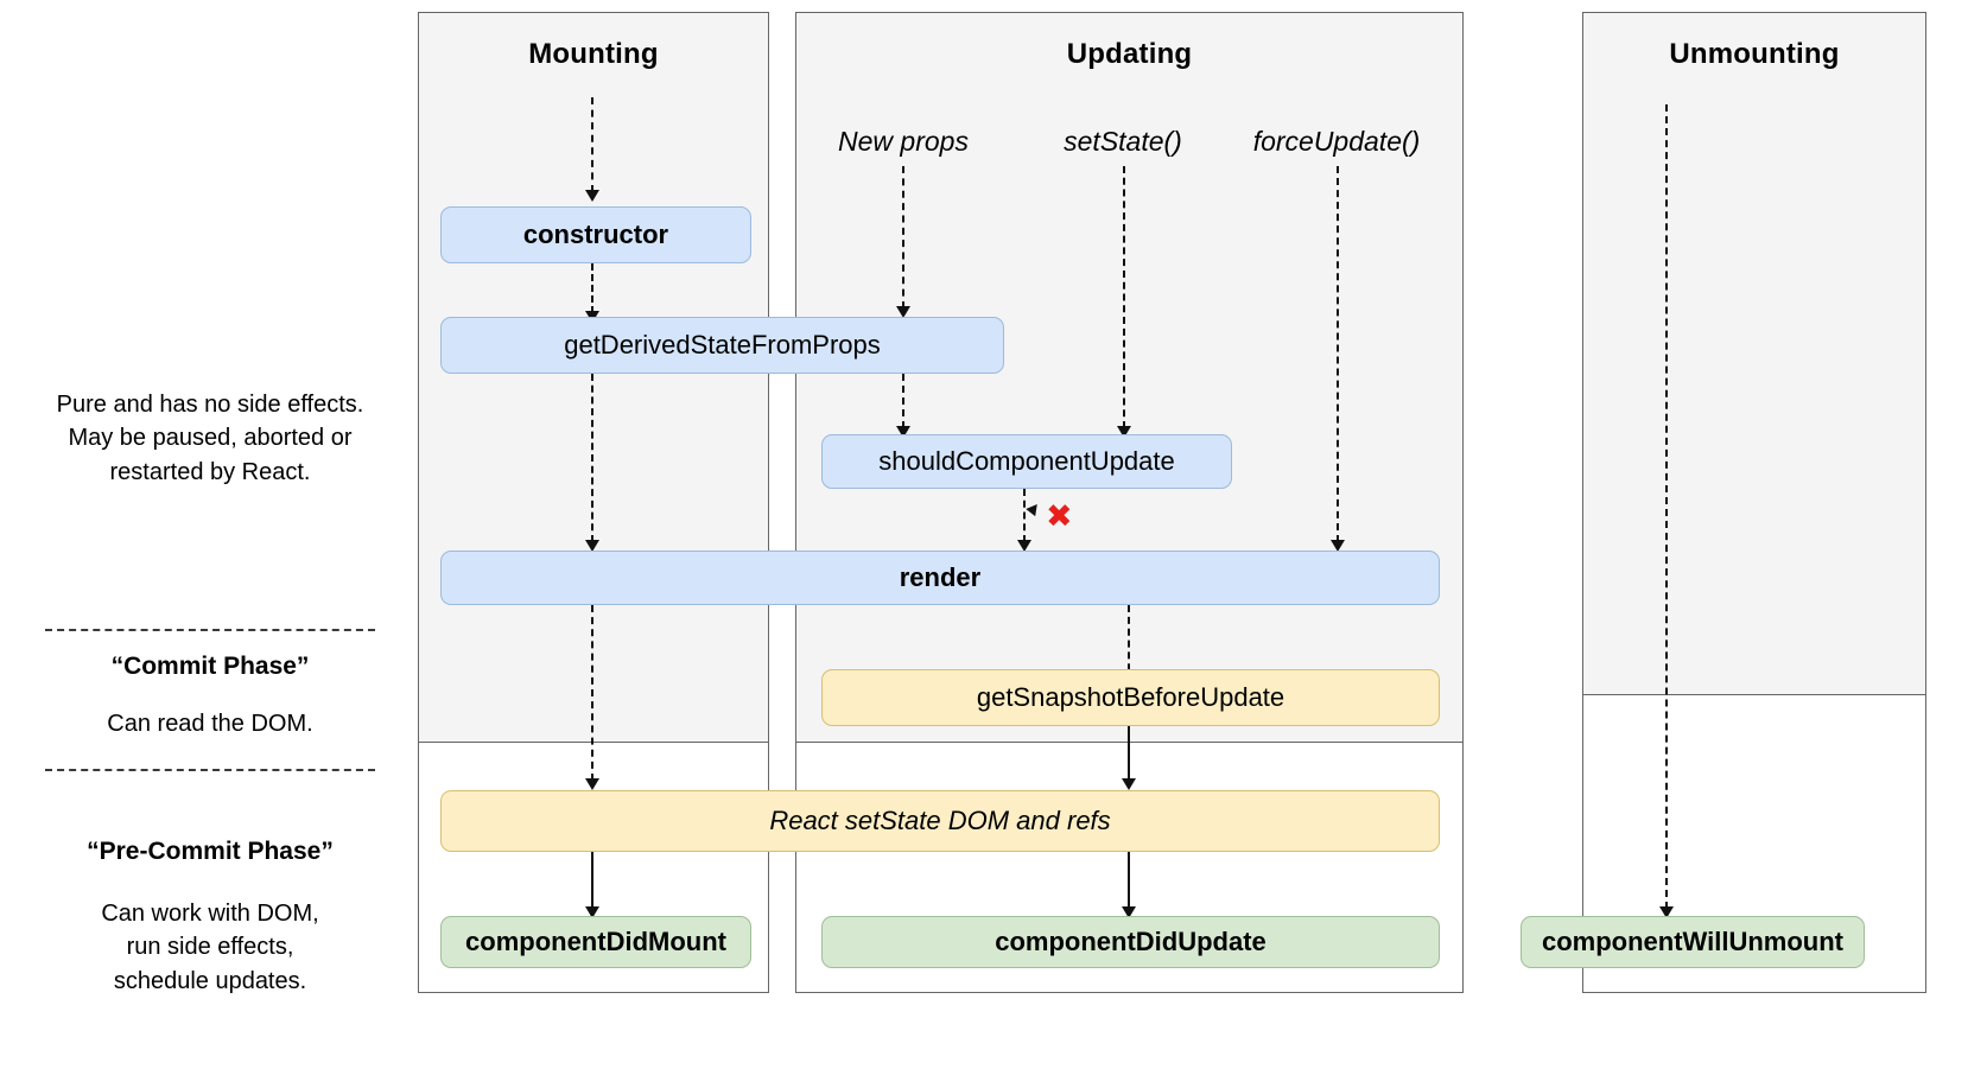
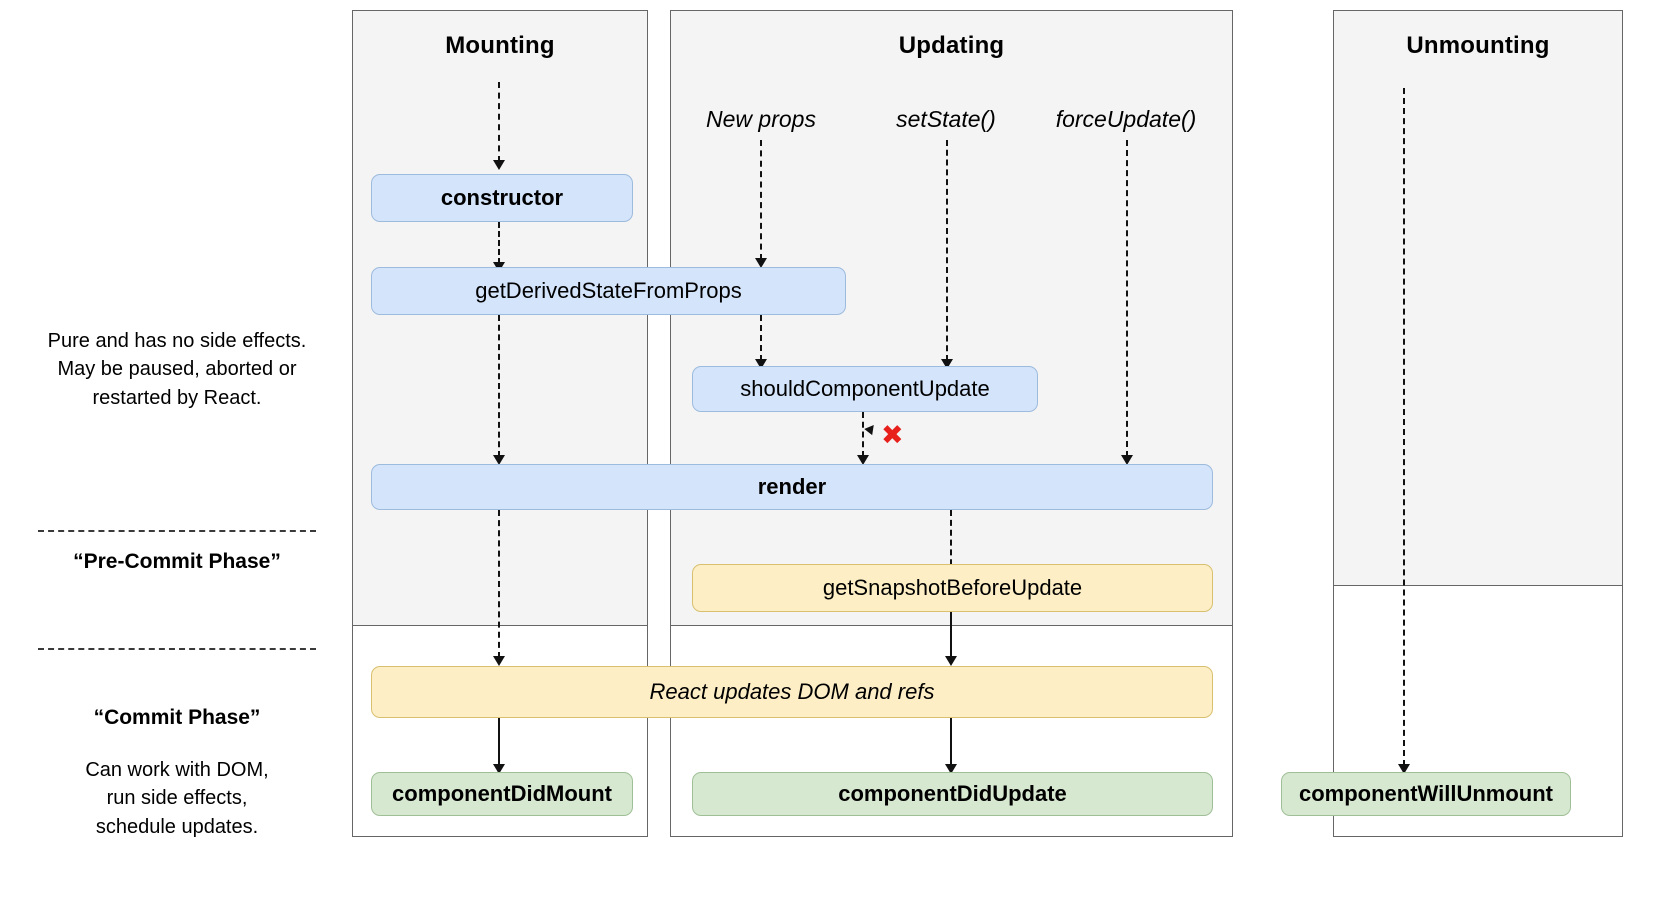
  Mounting
  Updating
  Unmounting
  New props
  setState()
  forceUpdate()
  Pure and has no side effects.
  May be paused, aborted or
  restarted by React.
- “Commit Phase”
+ “Pre-Commit Phase”
- Can read the DOM.
- “Pre-Commit Phase”
+ “Commit Phase”
  Can work with DOM,
  run side effects,
  schedule updates.
  ✖
  constructor
  getDerivedStateFromProps
  shouldComponentUpdate
  render
  getSnapshotBeforeUpdate
- React setState DOM and refs
+ React updates DOM and refs
  componentDidMount
  componentDidUpdate
  componentWillUnmount
